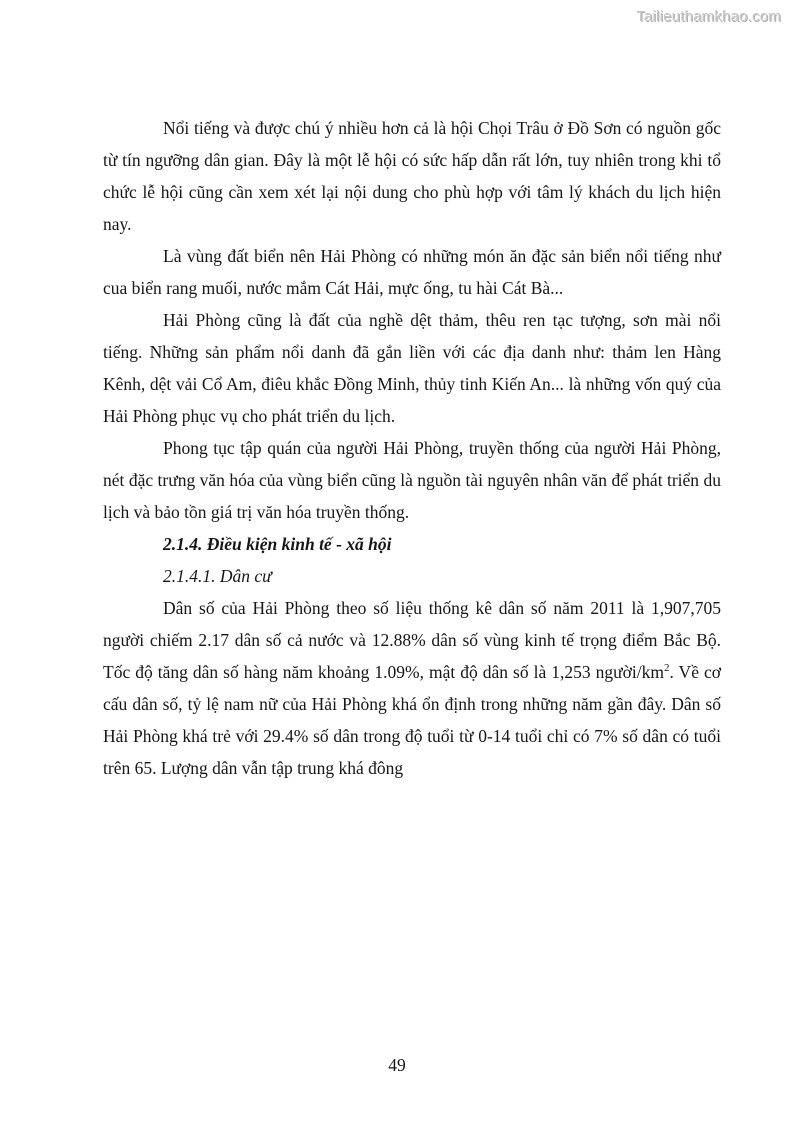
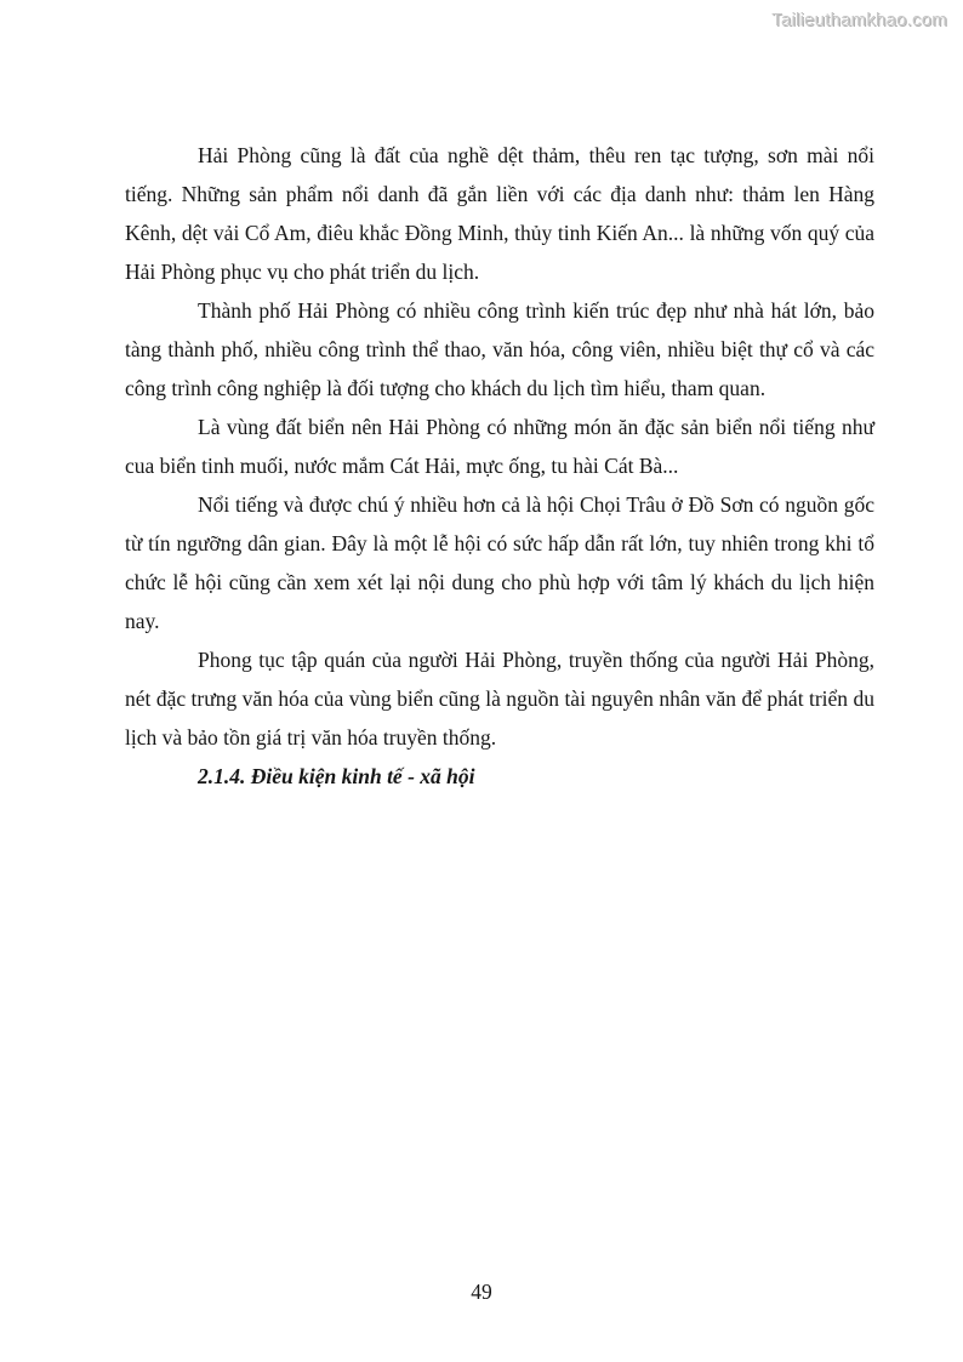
  Tailieuthamkhao.com
- Nổi tiếng và được chú ý nhiều hơn cả là hội Chọi Trâu ở Đồ Sơn có nguồn gốc từ tín ngưỡng dân gian. Đây là một lễ hội có sức hấp dẫn rất lớn, tuy nhiên trong khi tổ chức lễ hội cũng cần xem xét lại nội dung cho phù hợp với tâm lý khách du lịch hiện nay.
+ Hải Phòng cũng là đất của nghề dệt thảm, thêu ren tạc tượng, sơn mài nổi tiếng. Những sản phẩm nổi danh đã gắn liền với các địa danh như: thảm len Hàng Kênh, dệt vải Cổ Am, điêu khắc Đồng Minh, thủy tinh Kiến An... là những vốn quý của Hải Phòng phục vụ cho phát triển du lịch.
+ Thành phố Hải Phòng có nhiều công trình kiến trúc đẹp như nhà hát lớn, bảo tàng thành phố, nhiều công trình thể thao, văn hóa, công viên, nhiều biệt thự cổ và các công trình công nghiệp là đối tượng cho khách du lịch tìm hiểu, tham quan.
- Là vùng đất biển nên Hải Phòng có những món ăn đặc sản biển nổi tiếng như cua biển rang muối, nước mắm Cát Hải, mực ống, tu hài Cát Bà...
+ Là vùng đất biển nên Hải Phòng có những món ăn đặc sản biển nổi tiếng như cua biển tinh muối, nước mắm Cát Hải, mực ống, tu hài Cát Bà...
- Hải Phòng cũng là đất của nghề dệt thảm, thêu ren tạc tượng, sơn mài nổi tiếng. Những sản phẩm nổi danh đã gắn liền với các địa danh như: thảm len Hàng Kênh, dệt vải Cổ Am, điêu khắc Đồng Minh, thủy tinh Kiến An... là những vốn quý của Hải Phòng phục vụ cho phát triển du lịch.
+ Nổi tiếng và được chú ý nhiều hơn cả là hội Chọi Trâu ở Đồ Sơn có nguồn gốc từ tín ngưỡng dân gian. Đây là một lễ hội có sức hấp dẫn rất lớn, tuy nhiên trong khi tổ chức lễ hội cũng cần xem xét lại nội dung cho phù hợp với tâm lý khách du lịch hiện nay.
  Phong tục tập quán của người Hải Phòng, truyền thống của người Hải Phòng, nét đặc trưng văn hóa của vùng biển cũng là nguồn tài nguyên nhân văn để phát triển du lịch và bảo tồn giá trị văn hóa truyền thống.
  2.1.4. Điều kiện kinh tế - xã hội
- 2.1.4.1. Dân cư
- Dân số của Hải Phòng theo số liệu thống kê dân số năm 2011 là 1,907,705 người chiếm 2.17 dân số cả nước và 12.88% dân số vùng kinh tế trọng điểm Bắc Bộ. Tốc độ tăng dân số hàng năm khoảng 1.09%, mật độ dân số là 1,253 người/km2. Về cơ cấu dân số, tỷ lệ nam nữ của Hải Phòng khá ổn định trong những năm gần đây. Dân số Hải Phòng khá trẻ với 29.4% số dân trong độ tuổi từ 0-14 tuổi chỉ có 7% số dân có tuổi trên 65. Lượng dân vẫn tập trung khá đông
  49
